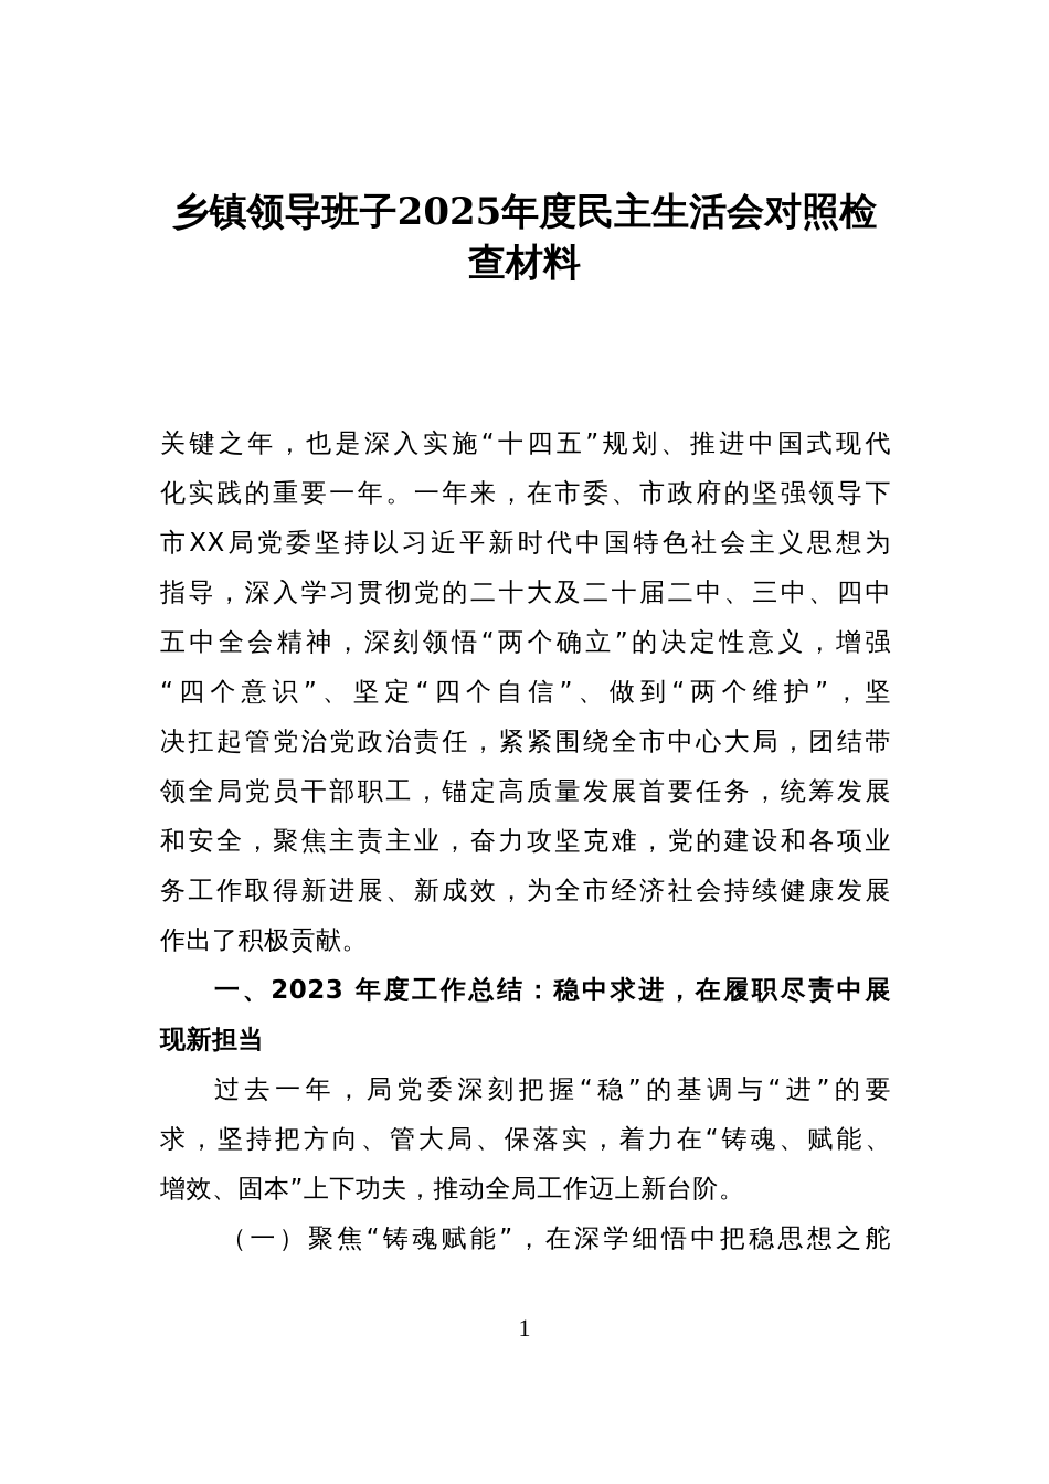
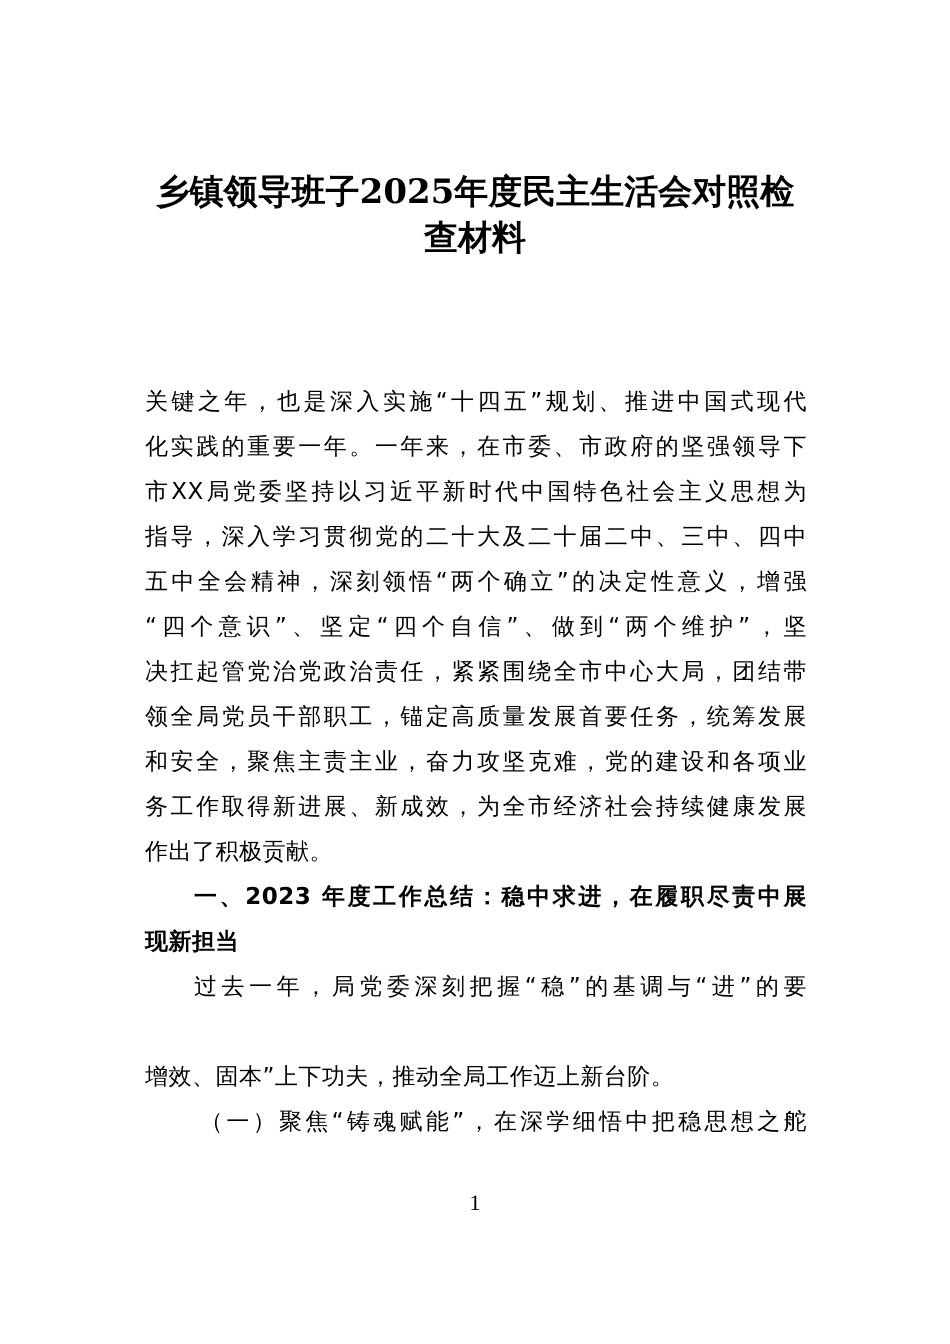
  乡镇领导班子2025年度民主生活会对照检
  查材料
  关键之年，也是深入实施“十四五”规划、推进中国式现代
  化实践的重要一年。一年来，在市委、市政府的坚强领导下
  市XX局党委坚持以习近平新时代中国特色社会主义思想为
  指导，深入学习贯彻党的二十大及二十届二中、三中、四中
  五中全会精神，深刻领悟“两个确立”的决定性意义，增强
  “四个意识”、坚定“四个自信”、做到“两个维护”，坚
  决扛起管党治党政治责任，紧紧围绕全市中心大局，团结带
  领全局党员干部职工，锚定高质量发展首要任务，统筹发展
  和安全，聚焦主责主业，奋力攻坚克难，党的建设和各项业
  务工作取得新进展、新成效，为全市经济社会持续健康发展
  作出了积极贡献。
  一、2023 年度工作总结：稳中求进，在履职尽责中展
  现新担当
  过去一年，局党委深刻把握“稳”的基调与“进”的要
- 求，坚持把方向、管大局、保落实，着力在“铸魂、赋能、
  增效、固本”上下功夫，推动全局工作迈上新台阶。
  （一）聚焦“铸魂赋能”，在深学细悟中把稳思想之舵
  1
